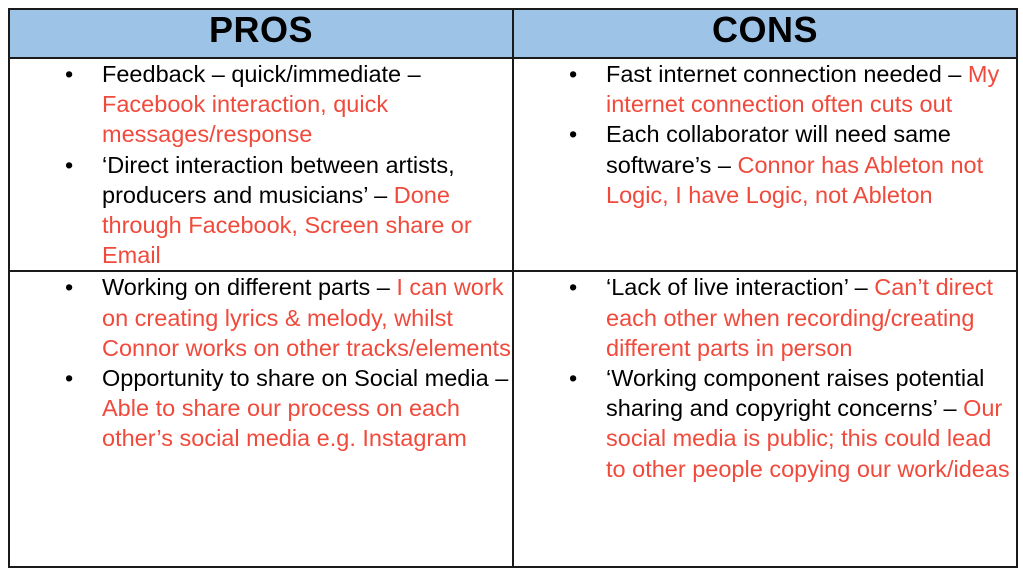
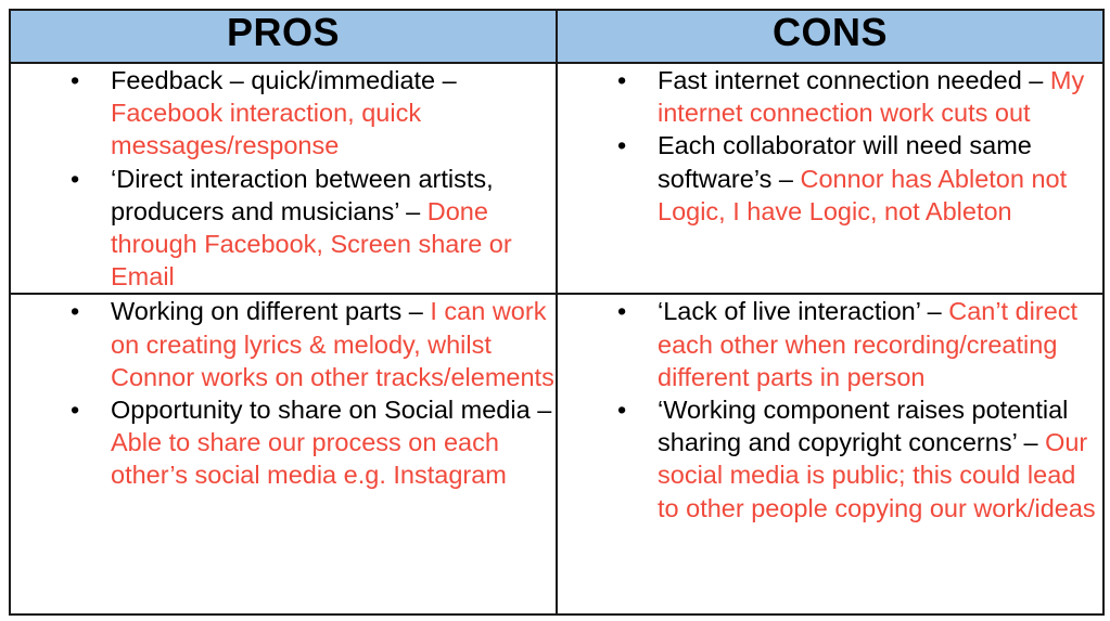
  PROS	CONS
- Feedback – quick/immediate – Facebook interaction, quick messages/response ‘Direct interaction between artists, producers and musicians’ – Done through Facebook, Screen share or Email	Fast internet connection needed – My internet connection often cuts out Each collaborator will need same software’s – Connor has Ableton not Logic, I have Logic, not Ableton
+ Feedback – quick/immediate – Facebook interaction, quick messages/response ‘Direct interaction between artists, producers and musicians’ – Done through Facebook, Screen share or Email	Fast internet connection needed – My internet connection work cuts out Each collaborator will need same software’s – Connor has Ableton not Logic, I have Logic, not Ableton
  Working on different parts – I can work on creating lyrics & melody, whilst Connor works on other tracks/elements Opportunity to share on Social media – Able to share our process on each other’s social media e.g. Instagram	‘Lack of live interaction’ – Can’t direct each other when recording/creating different parts in person ‘Working component raises potential sharing and copyright concerns’ – Our social media is public; this could lead to other people copying our work/ideas
